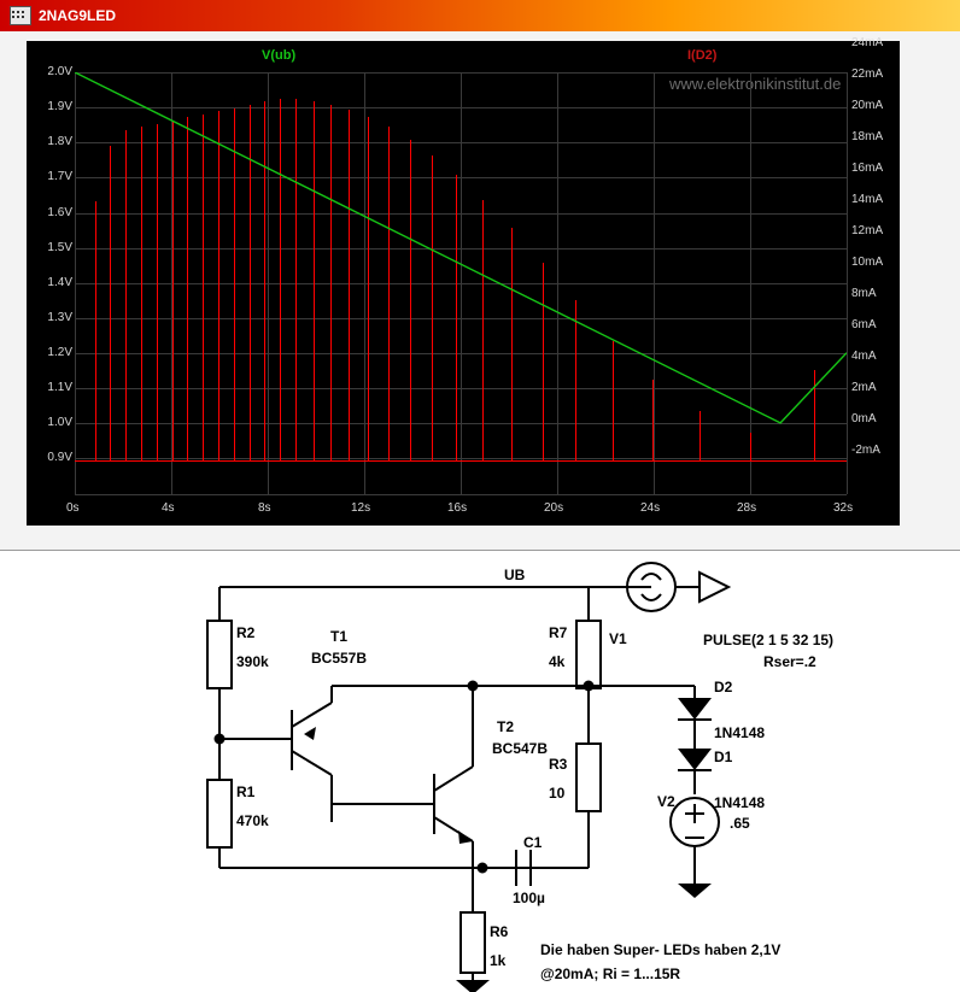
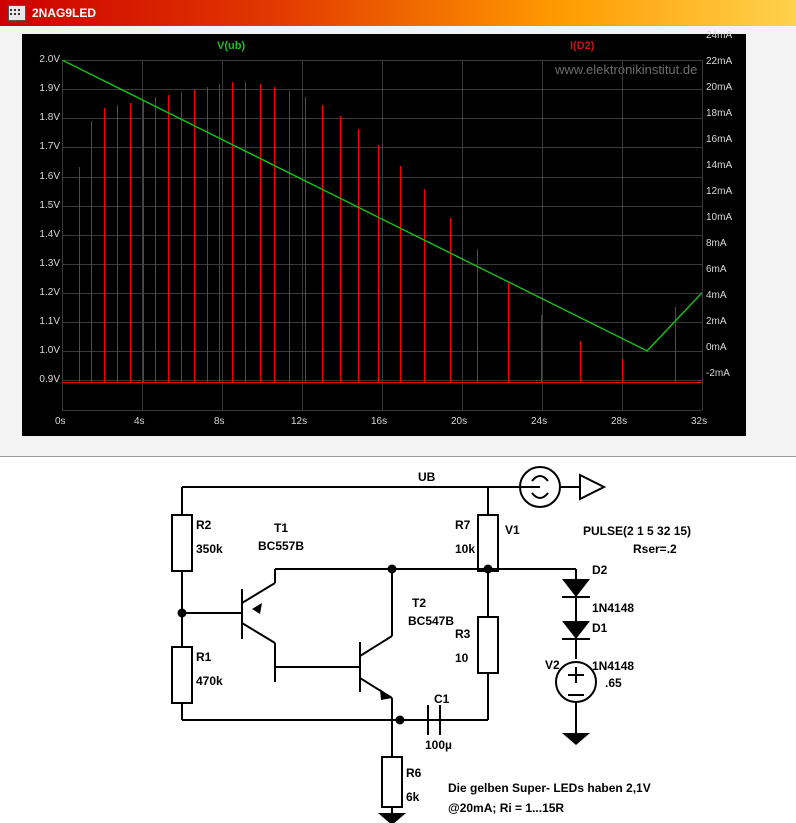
  2NAG9LED
  V(ub)
  I(D2)
  www.elektrnikinstitut.de
  2.0V
  1.9V
  1.8V
  1.7V
  1.6V
  1.5V
  1.4V
  1.3V
  1.2V
  1.1V
  1.0V
  0.9V
  24mA
  22mA
  20mA
  18mA
  16mA
  14mA
  12mA
  10mA
  8mA
  6mA
  4mA
  2mA
  0mA
  -2mA
  0s
  4s
  8s
  12s
  16s
  20s
  24s
  28s
  32s
  R2
- 390k
+ 350k
  R1
  470k
  R7
- 4k
+ 10k
  R3
  10
  R6
- 1k
+ 6k
  C1
  100µ
  T1
  BC557B
  T2
  BC547B
  D2
  1N4148
  D1
  1N4148
  V1
  V2
  .65
  UB
  PULSE(2 1 5 32 15)
  Rser=.2
- Die haben Super- LEDs haben 2,1V
+ Die gelben Super- LEDs haben 2,1V
  @20mA; Ri = 1...15R
